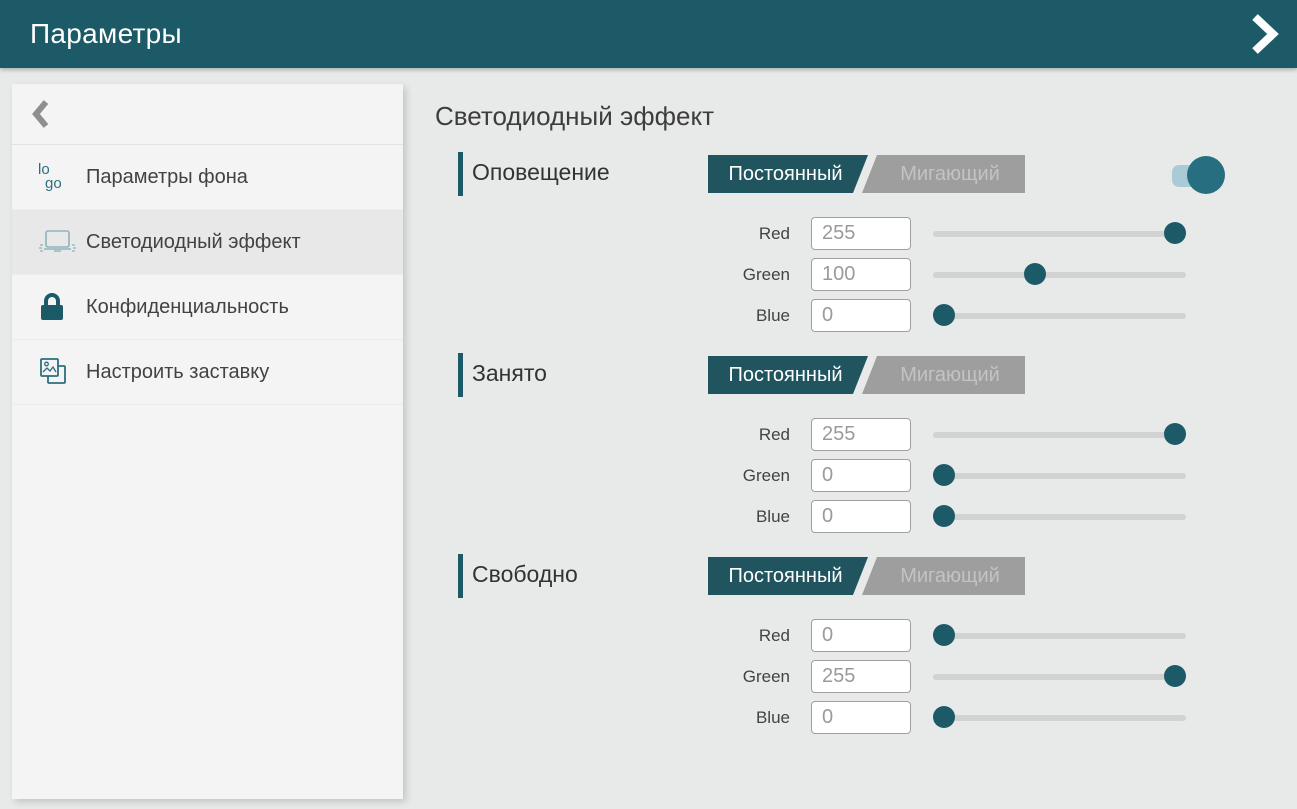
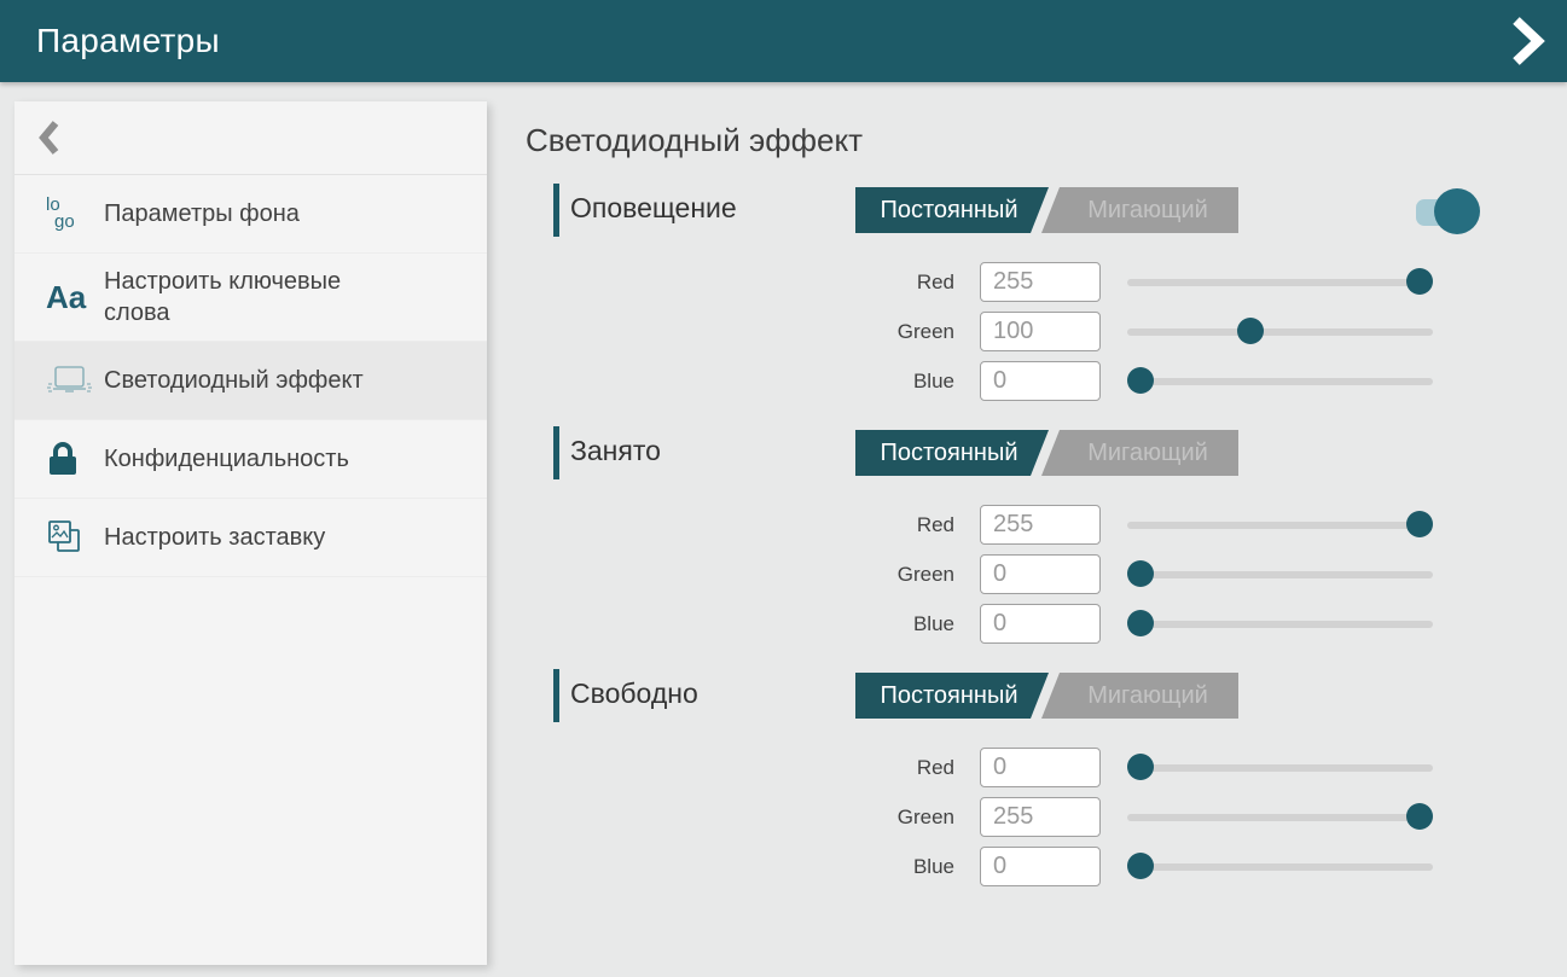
  Параметры
  lo
  go
  Параметры фона
+ Aa
+ Настроить ключевые слова
  Светодиодный эффект
  Конфиденциальность
  Настроить заставку
  Светодиодный эффект
  Оповещение
  Постоянный
  Мигающий
  Red
  255
  Green
  100
  Blue
  0
  Занято
  Постоянный
  Мигающий
  Red
  255
  Green
  0
  Blue
  0
  Свободно
  Постоянный
  Мигающий
  Red
  0
  Green
  255
  Blue
  0
